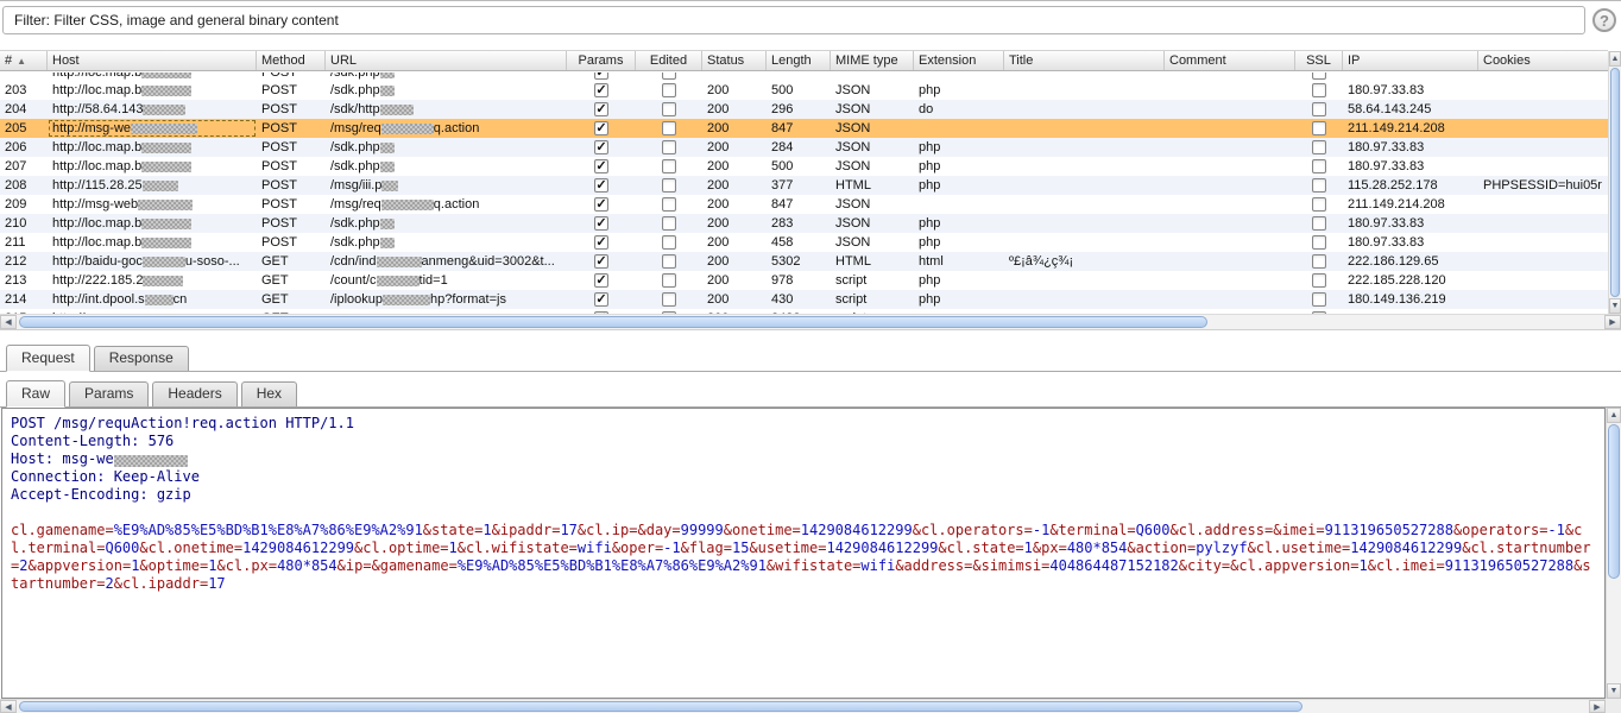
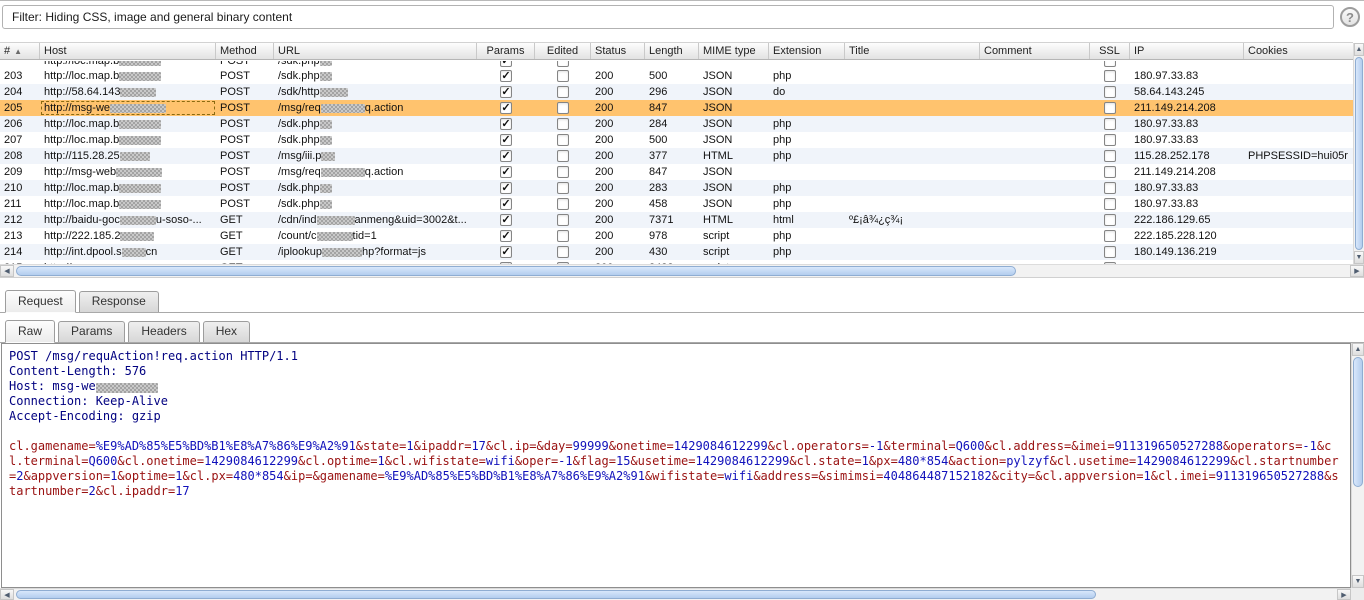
- Filter: Filter CSS, image and general binary content
+ Filter: Hiding CSS, image and general binary content
  ?
  #
  ▲
  Host
  Method
  URL
  Params
  Edited
  Status
  Length
  MIME type
  Extension
  Title
  Comment
  SSL
  IP
  Cookies
  http://loc.map.b
  POST
  /sdk.php
  ✓
  203
  http://loc.map.b
  POST
  /sdk.php
  ✓
  200
  500
  JSON
  php
  180.97.33.83
  204
  http://58.64.143
  POST
  /sdk/http
  ✓
  200
  296
  JSON
  do
  58.64.143.245
  205
  http://msg-we
  POST
  /msg/req q.action
  ✓
  200
  847
  JSON
  211.149.214.208
  206
  http://loc.map.b
  POST
  /sdk.php
  ✓
  200
  284
  JSON
  php
  180.97.33.83
  207
  http://loc.map.b
  POST
  /sdk.php
  ✓
  200
  500
  JSON
  php
  180.97.33.83
  208
  http://115.28.25
  POST
  /msg/iii.p
  ✓
  200
  377
  HTML
  php
  115.28.252.178
  PHPSESSID=hui05r
  209
  http://msg-web
  POST
  /msg/req q.action
  ✓
  200
  847
  JSON
  211.149.214.208
  210
  http://loc.map.b
  POST
  /sdk.php
  ✓
  200
  283
  JSON
  php
  180.97.33.83
  211
  http://loc.map.b
  POST
  /sdk.php
  ✓
  200
  458
  JSON
  php
  180.97.33.83
  212
  http://baidu-goc u-soso-...
  GET
  /cdn/ind anmeng&uid=3002&t...
  ✓
  200
- 5302
+ 7371
  HTML
  html
  º£¡â¾¿ç¾¡
  222.186.129.65
  213
  http://222.185.2
  GET
  /count/c tid=1
  ✓
  200
  978
  script
  php
  222.185.228.120
  214
  http://int.dpool.s cn
  GET
  /iplookup hp?format=js
  ✓
  200
  430
  script
  php
  180.149.136.219
  Request
  Response
  Raw
  Params
  Headers
  Hex
  POST /msg/requAction!req.action HTTP/1.1
  Content-Length: 576
  Host: msg-we
  Connection: Keep-Alive
  Accept-Encoding: gzip
  cl.gamename=%E9%AD%85%E5%BD%B1%E8%A7%86%E9%A2%91&state=1&ipaddr=17&cl.ip=&day=99999&onetime=1429084612299&cl.operators=-1&terminal=Q600&cl.address=&imei=911319650527288&operators=-1&cl.terminal=Q600&cl.onetime=1429084612299&cl.optime=1&cl.wifistate=wifi&oper=-1&flag=15&usetime=1429084612299&cl.state=1&px=480*854&action=pylzyf&cl.usetime=1429084612299&cl.startnumber=2&appversion=1&optime=1&cl.px=480*854&ip=&gamename=%E9%AD%85%E5%BD%B1%E8%A7%86%E9%A2%91&wifistate=wifi&address=&simimsi=404864487152182&city=&cl.appversion=1&cl.imei=911319650527288&startnumber=2&cl.ipaddr=17
